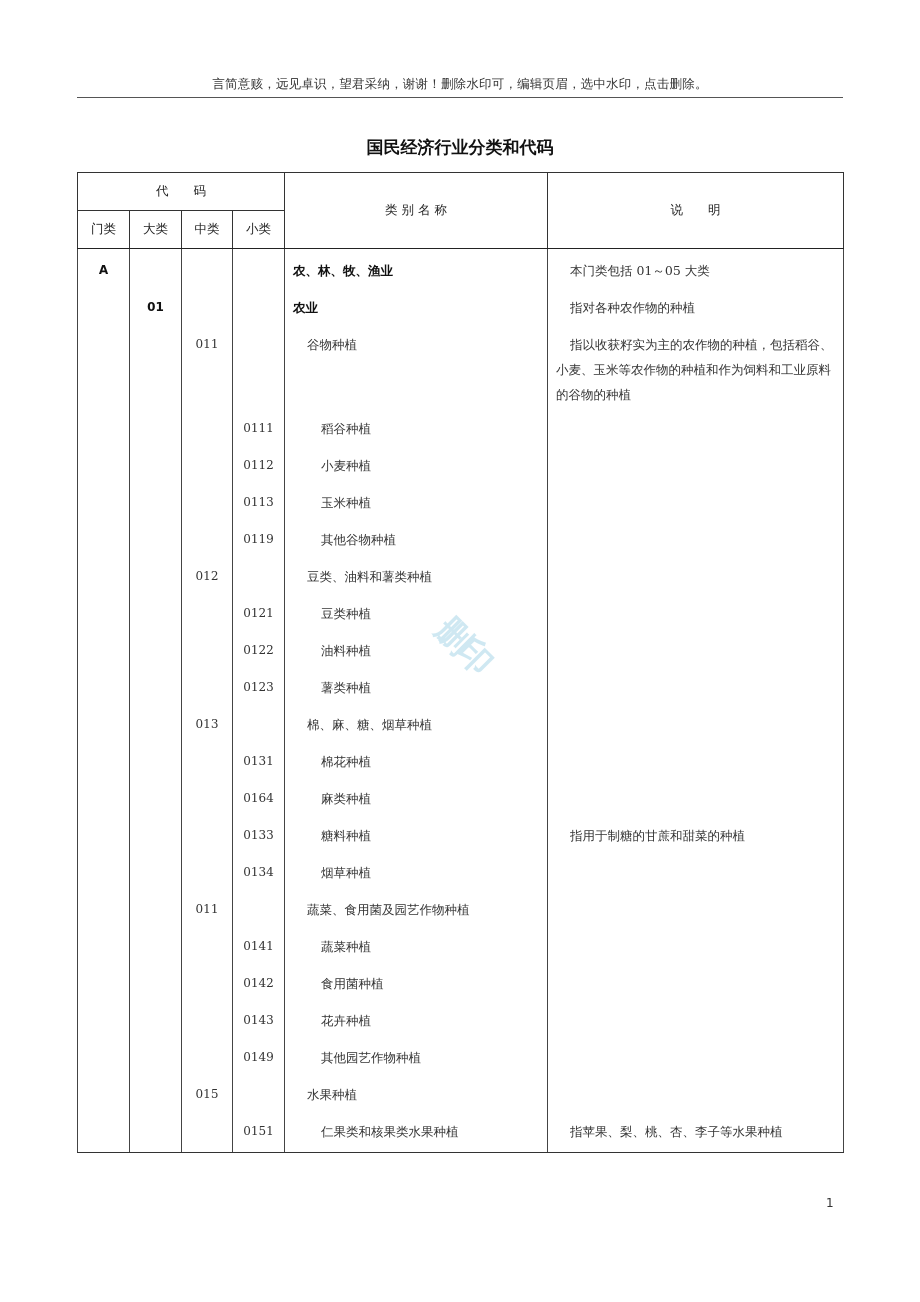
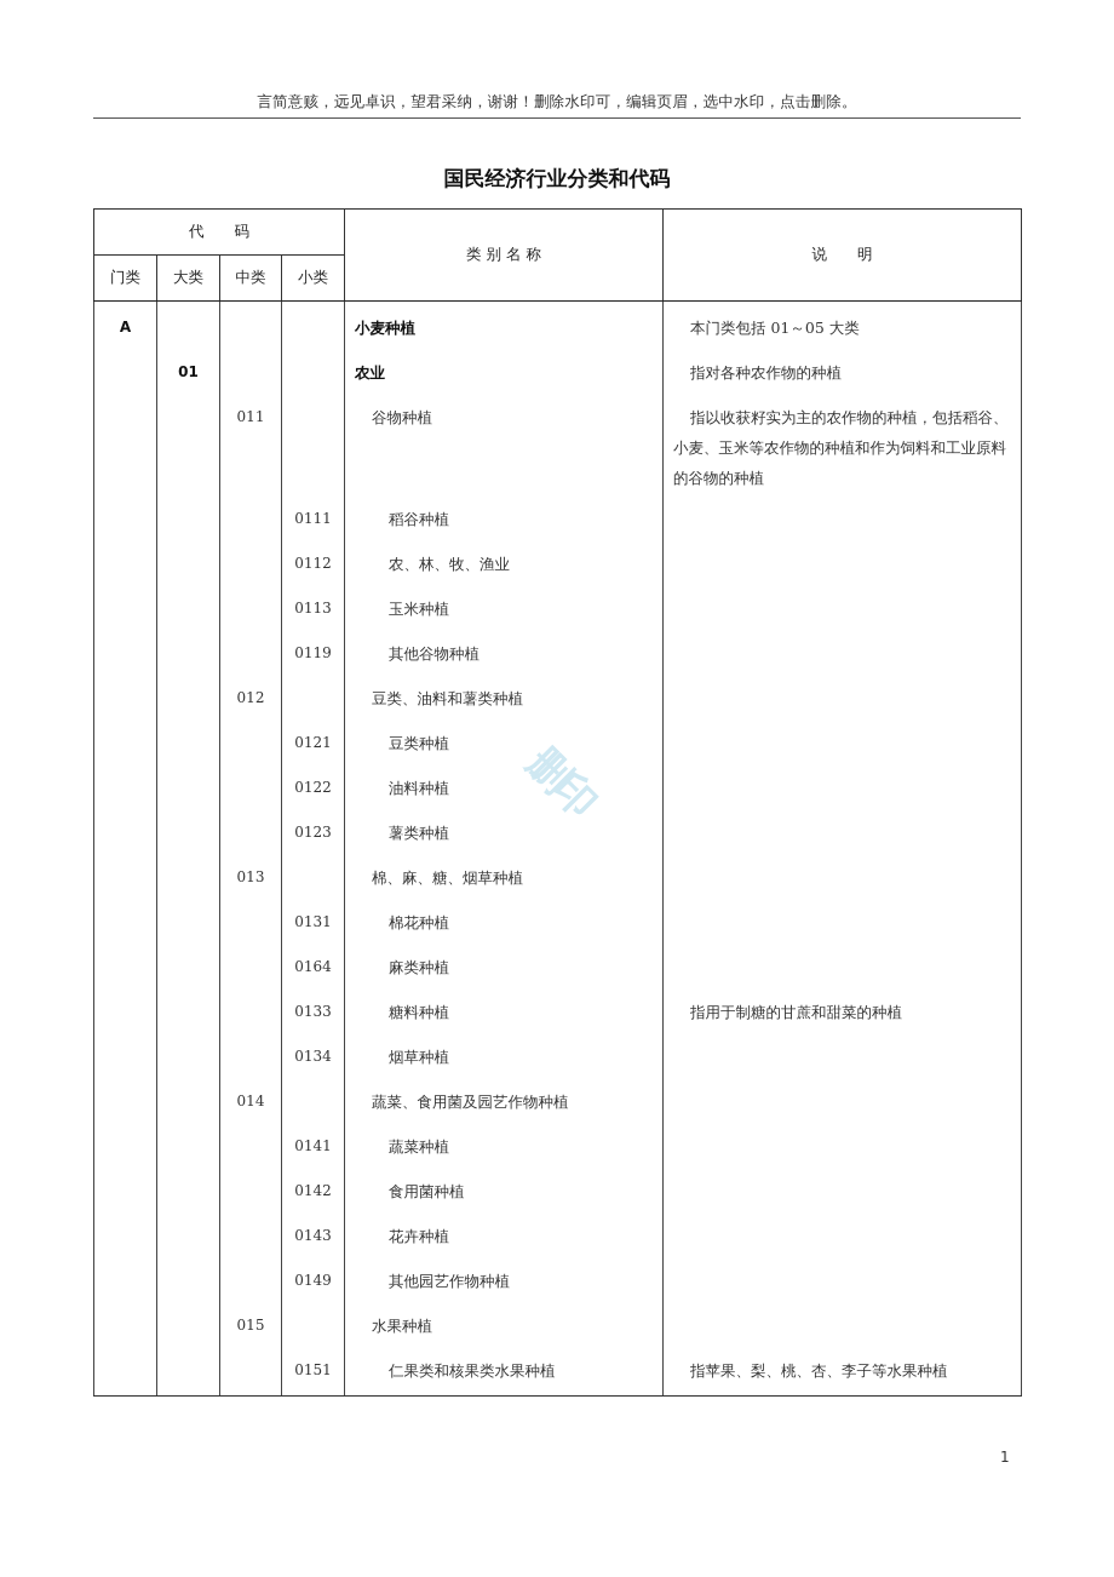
  言简意赅，远见卓识，望君采纳，谢谢！删除水印可，编辑页眉，选中水印，点击删除。
  国民经济行业分类和代码
  代 码	类 别 名 称	说 明
  门类	大类	中类	小类
- A				农、林、牧、渔业	本门类包括 01～05 大类
+ A				小麦种植	本门类包括 01～05 大类
  	01			农业	指对各种农作物的种植
  		011		谷物种植	指以收获籽实为主的农作物的种植，包括稻谷、小麦、玉米等农作物的种植和作为饲料和工业原料的谷物的种植
  			0111	稻谷种植
- 			0112	小麦种植
+ 			0112	农、林、牧、渔业
  			0113	玉米种植
  			0119	其他谷物种植
  		012		豆类、油料和薯类种植
  			0121	豆类种植
  			0122	油料种植
  			0123	薯类种植
  		013		棉、麻、糖、烟草种植
  			0131	棉花种植
  			0164	麻类种植
  			0133	糖料种植	指用于制糖的甘蔗和甜菜的种植
  			0134	烟草种植
- 		011		蔬菜、食用菌及园艺作物种植
+ 		014		蔬菜、食用菌及园艺作物种植
  			0141	蔬菜种植
  			0142	食用菌种植
  			0143	花卉种植
  			0149	其他园艺作物种植
  		015		水果种植
  			0151	仁果类和核果类水果种植	指苹果、梨、桃、杏、李子等水果种植
  1
